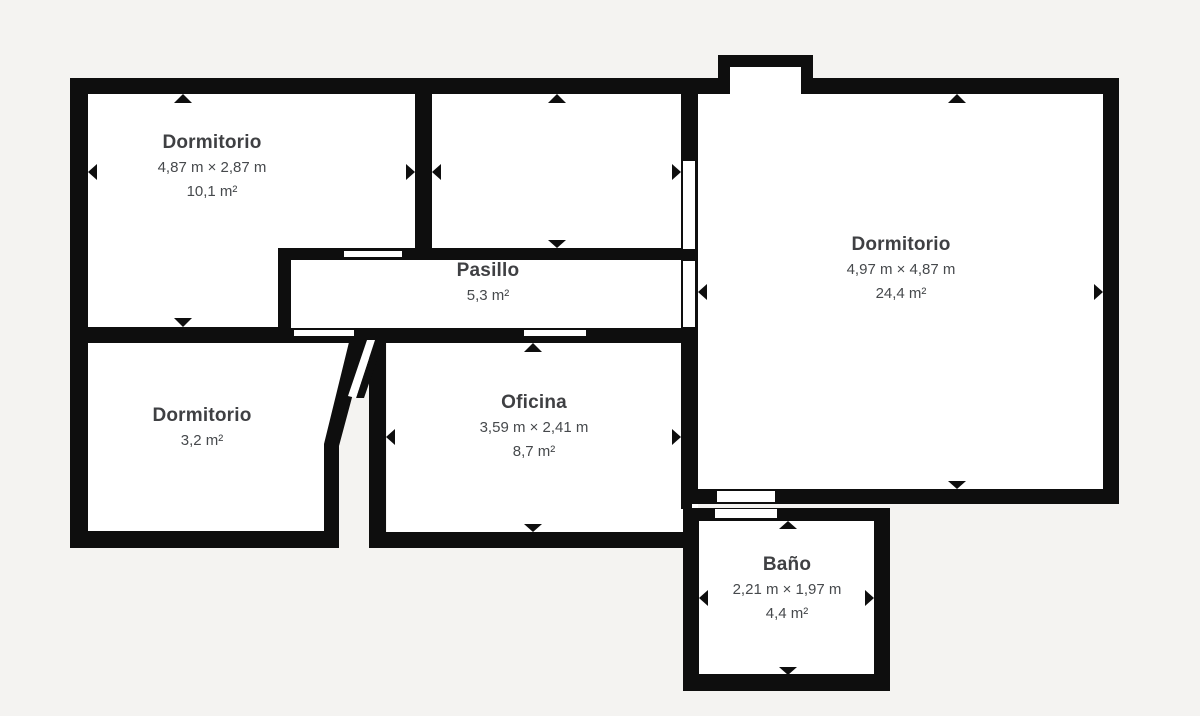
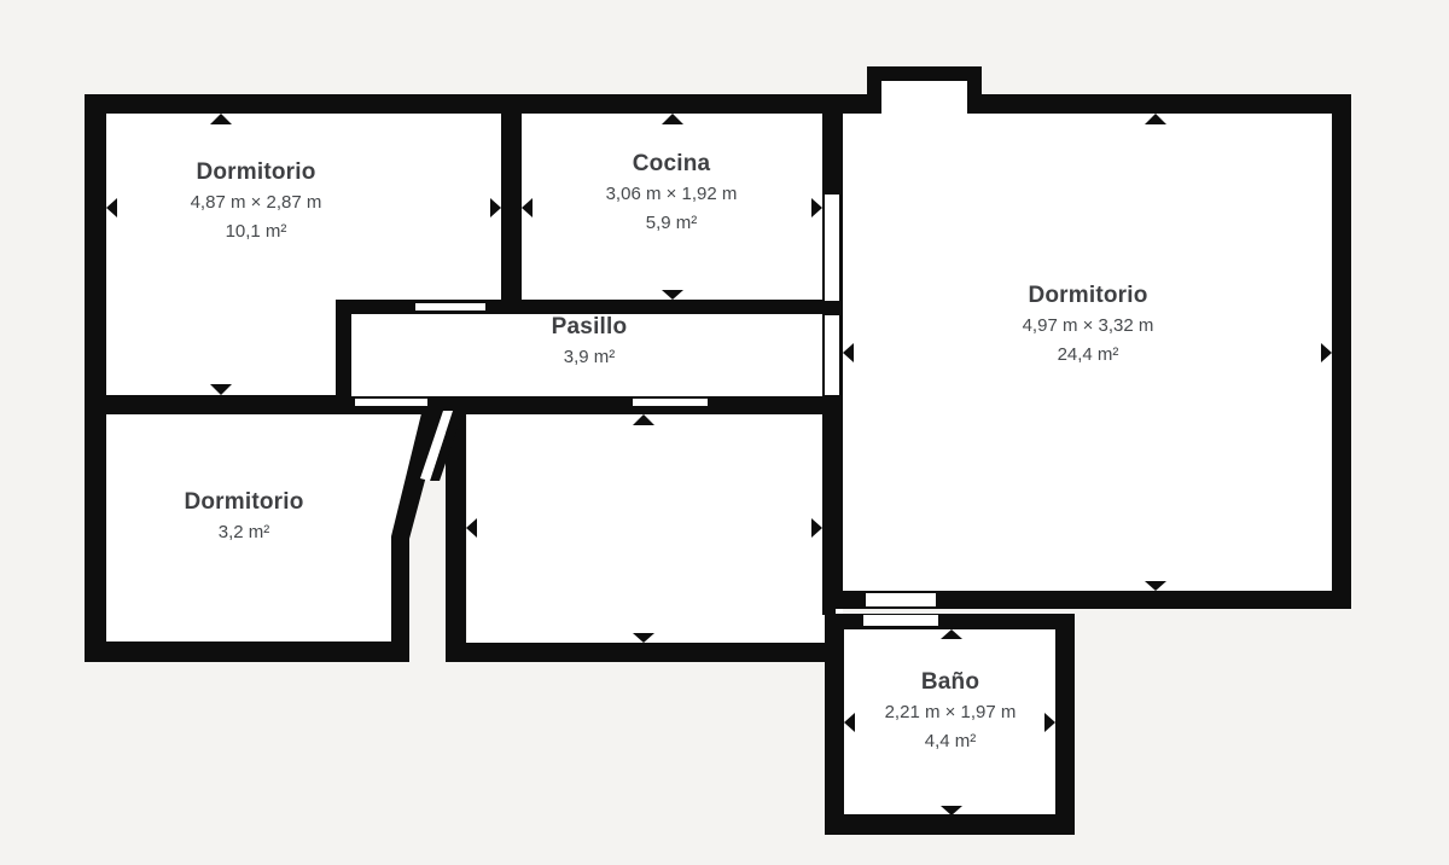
  Dormitorio
  4,87 m × 2,87 m
  10,1 m²
+ Cocina
+ 3,06 m × 1,92 m
+ 5,9 m²
  Dormitorio
- 4,97 m × 4,87 m
+ 4,97 m × 3,32 m
  24,4 m²
  Pasillo
- 5,3 m²
+ 3,9 m²
  Dormitorio
  3,2 m²
- Oficina
- 3,59 m × 2,41 m
- 8,7 m²
  Baño
  2,21 m × 1,97 m
  4,4 m²
